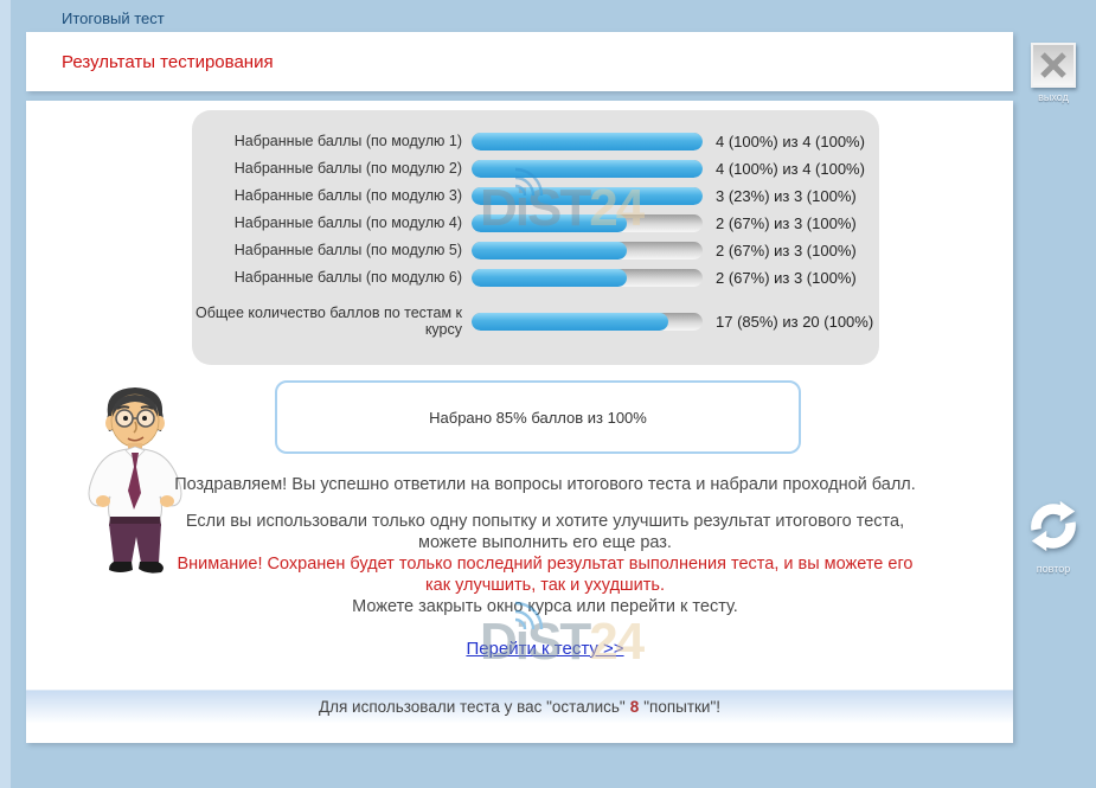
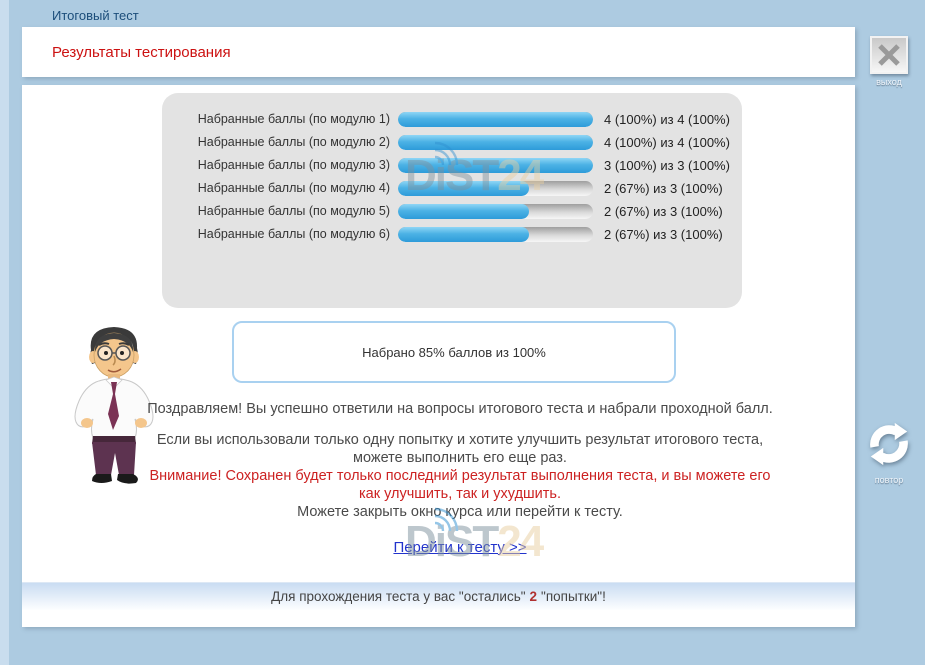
  Итоговый тест
  Результаты тестирования
  Набранные баллы (по модулю 1)
  4 (100%) из 4 (100%)
  Набранные баллы (по модулю 2)
  4 (100%) из 4 (100%)
  Набранные баллы (по модулю 3)
- 3 (23%) из 3 (100%)
+ 3 (100%) из 3 (100%)
  Набранные баллы (по модулю 4)
  2 (67%) из 3 (100%)
  Набранные баллы (по модулю 5)
  2 (67%) из 3 (100%)
  Набранные баллы (по модулю 6)
  2 (67%) из 3 (100%)
- Общее количество баллов по тестам к курсу
- 17 (85%) из 20 (100%)
  Набрано 85% баллов из 100%
  Поздравляем! Вы успешно ответили на вопросы итогового теста и набрали проходной балл.
  Если вы использовали только одну попытку и хотите улучшить результат итогового теста, можете выполнить его еще раз.
  Внимание! Сохранен будет только последний результат выполнения теста, и вы можете его как улучшить, так и ухудшить.
  Можете закрыть окно курса или перейти к тесту.
  Перейти к тесту >>
- Для использовали теста у вас "остались"
+ Для прохождения теста у вас "остались"
- 8
+ 2
  "попытки"!
  DiST24
  DiST24
  выход
  повтор
